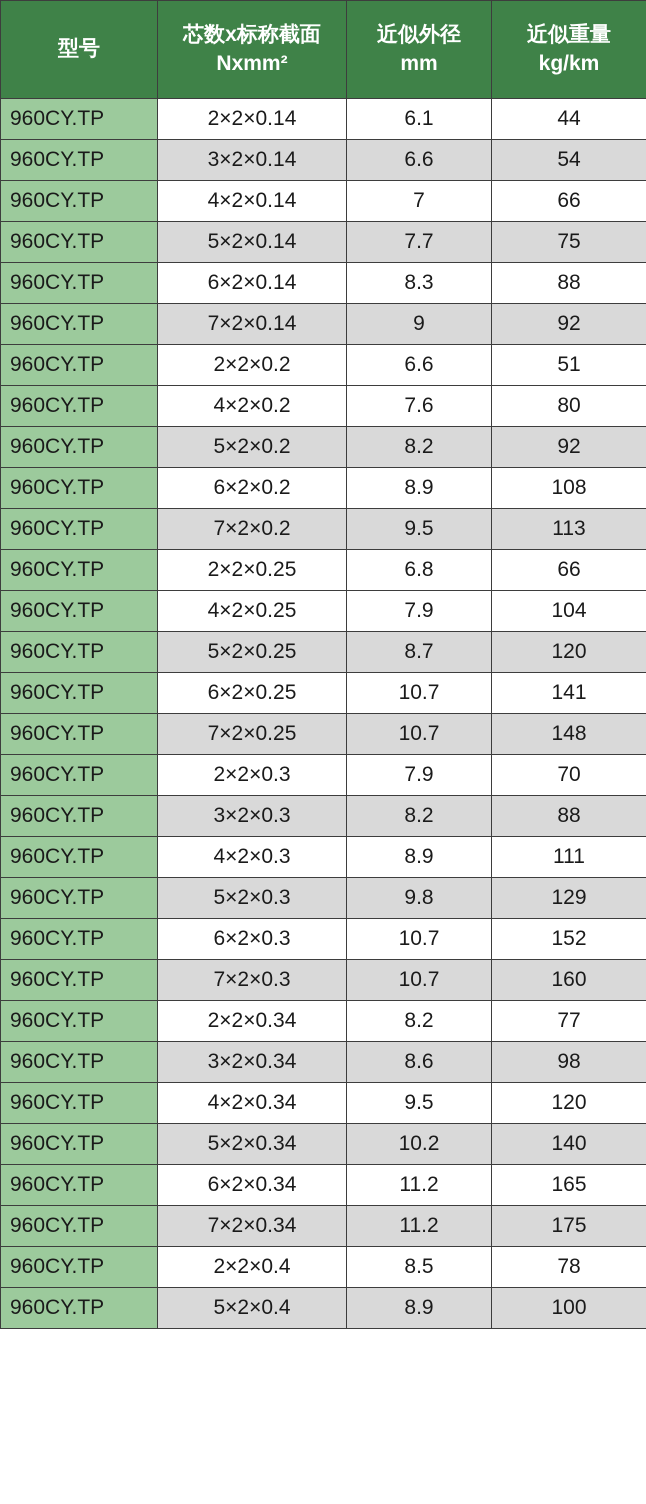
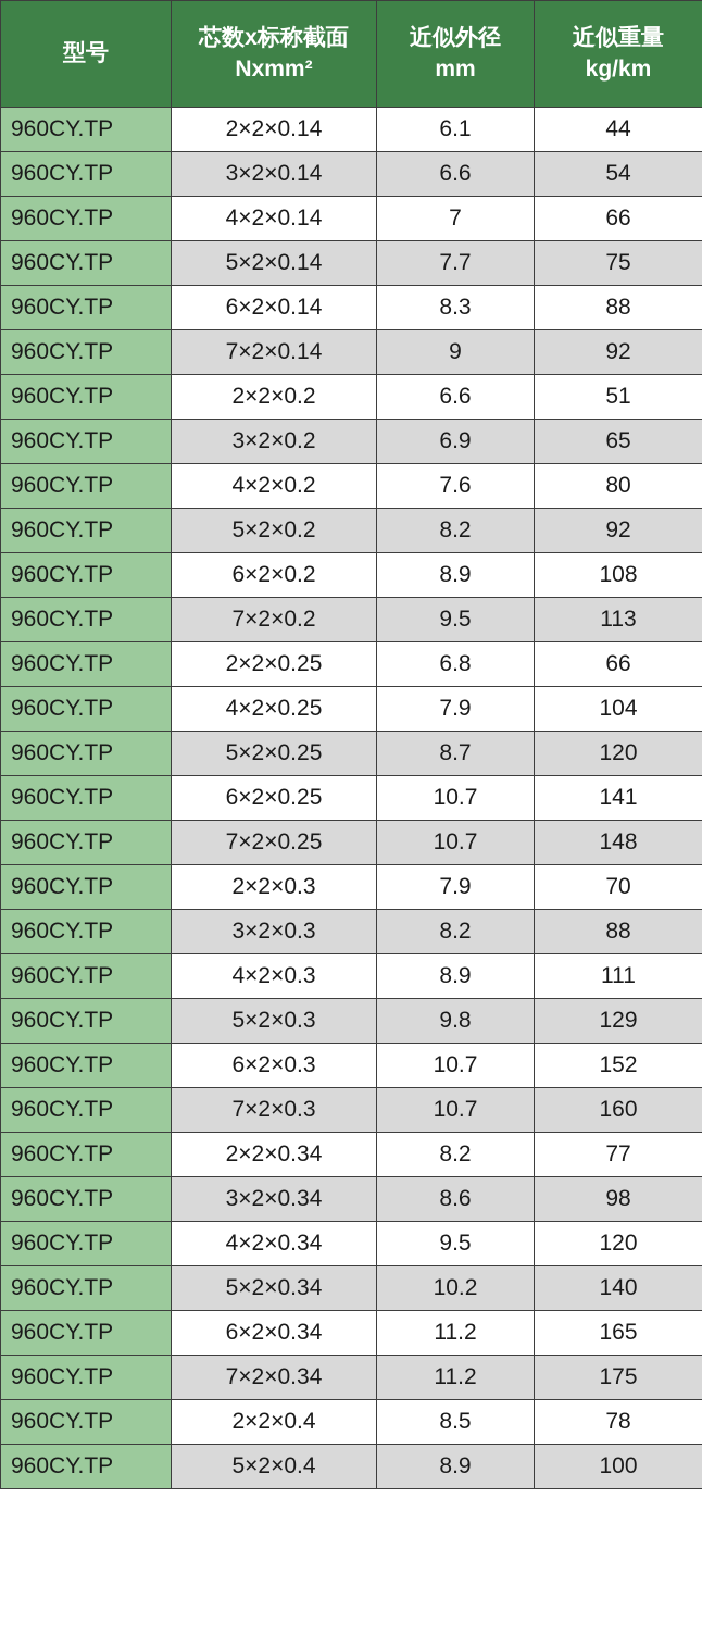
  型号	芯数x标称截面 Nxmm²	近似外径 mm	近似重量 kg/km
  960CY.TP	2×2×0.14	6.1	44
  960CY.TP	3×2×0.14	6.6	54
  960CY.TP	4×2×0.14	7	66
  960CY.TP	5×2×0.14	7.7	75
  960CY.TP	6×2×0.14	8.3	88
  960CY.TP	7×2×0.14	9	92
  960CY.TP	2×2×0.2	6.6	51
+ 960CY.TP	3×2×0.2	6.9	65
  960CY.TP	4×2×0.2	7.6	80
  960CY.TP	5×2×0.2	8.2	92
  960CY.TP	6×2×0.2	8.9	108
  960CY.TP	7×2×0.2	9.5	113
  960CY.TP	2×2×0.25	6.8	66
  960CY.TP	4×2×0.25	7.9	104
  960CY.TP	5×2×0.25	8.7	120
  960CY.TP	6×2×0.25	10.7	141
  960CY.TP	7×2×0.25	10.7	148
  960CY.TP	2×2×0.3	7.9	70
  960CY.TP	3×2×0.3	8.2	88
  960CY.TP	4×2×0.3	8.9	111
  960CY.TP	5×2×0.3	9.8	129
  960CY.TP	6×2×0.3	10.7	152
  960CY.TP	7×2×0.3	10.7	160
  960CY.TP	2×2×0.34	8.2	77
  960CY.TP	3×2×0.34	8.6	98
  960CY.TP	4×2×0.34	9.5	120
  960CY.TP	5×2×0.34	10.2	140
  960CY.TP	6×2×0.34	11.2	165
  960CY.TP	7×2×0.34	11.2	175
  960CY.TP	2×2×0.4	8.5	78
  960CY.TP	5×2×0.4	8.9	100
